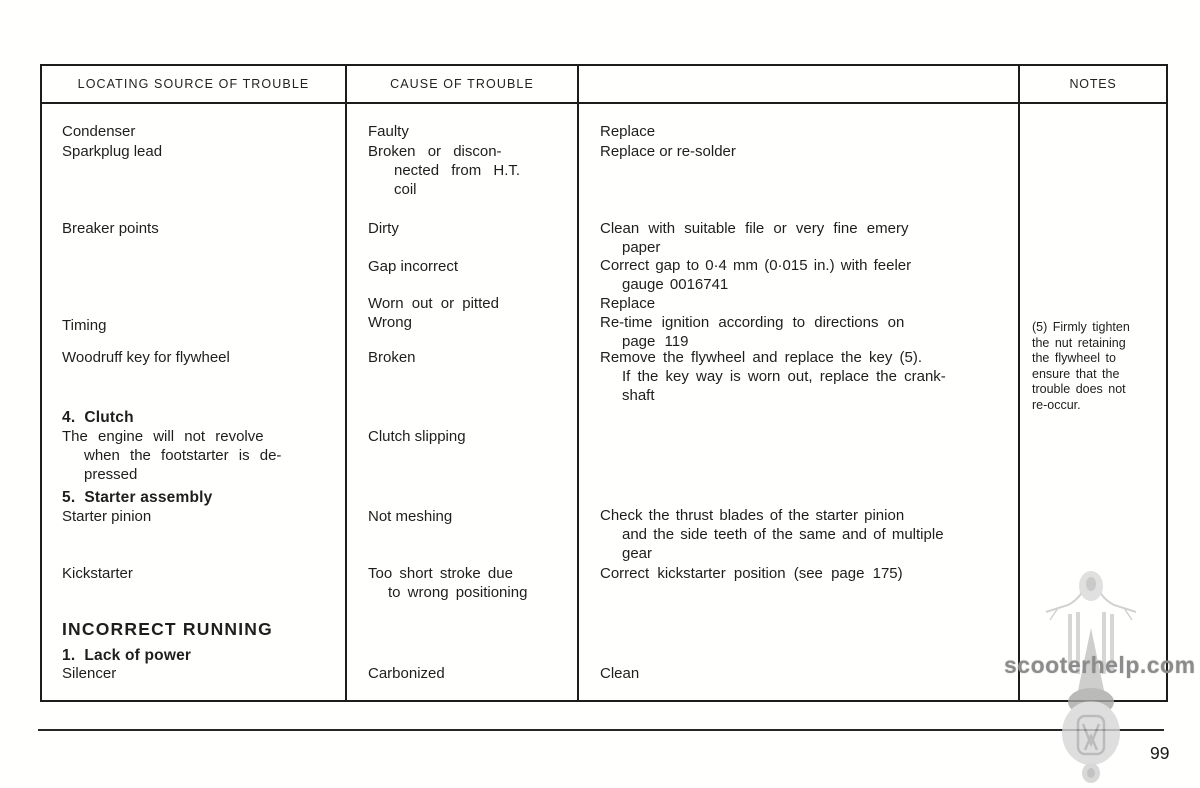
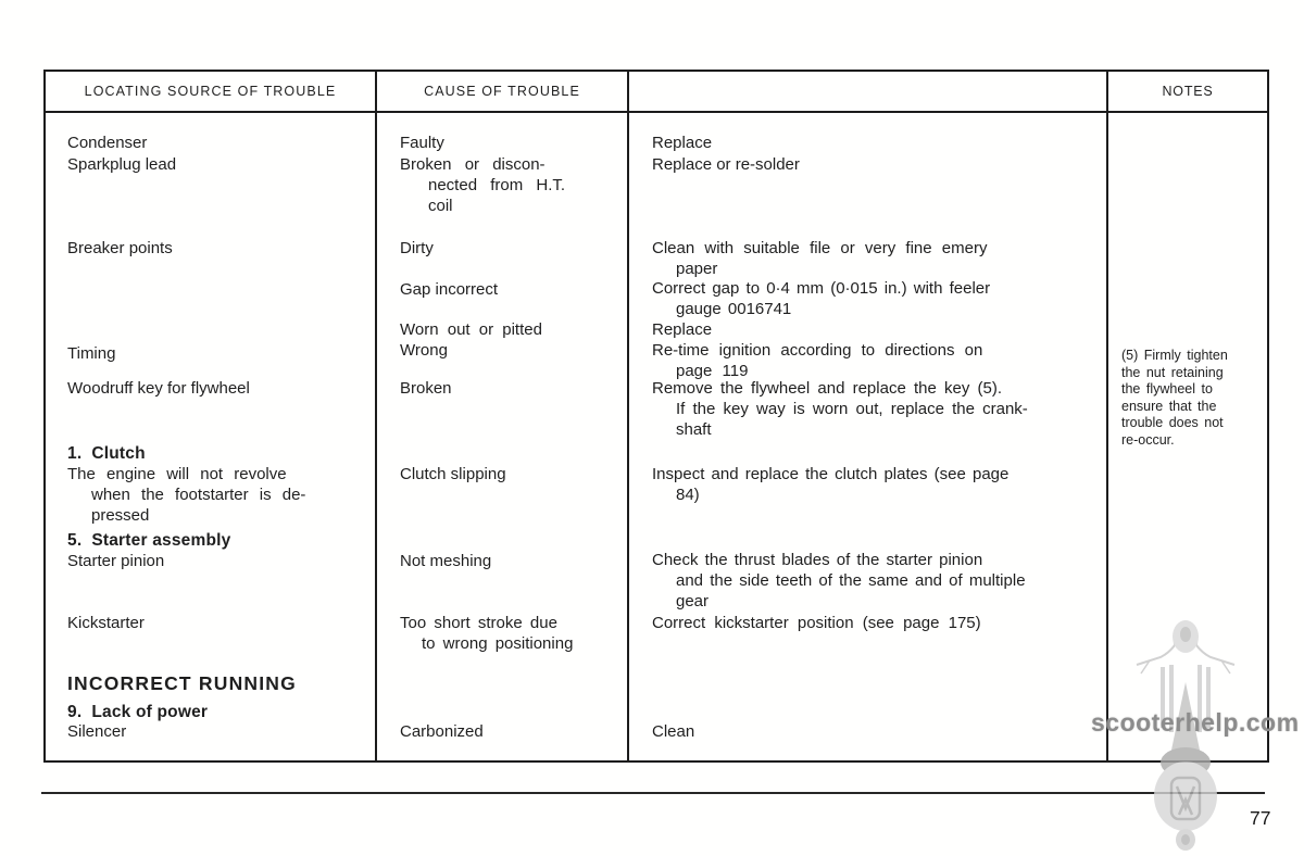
  LOCATING SOURCE OF TROUBLE
  CAUSE OF TROUBLE
  NOTES
  Condenser
  Sparkplug lead
  Breaker points
  Timing
  Woodruff key for flywheel
- 4. Clutch
+ 1. Clutch
  The engine will not revolve
  when the footstarter is de-
  pressed
  5. Starter assembly
  Starter pinion
  Kickstarter
  INCORRECT RUNNING
- 1. Lack of power
+ 9. Lack of power
  Silencer
  Faulty
  Broken or discon-
  nected from H.T.
  coil
  Dirty
  Gap incorrect
  Worn out or pitted
  Wrong
  Broken
  Clutch slipping
  Not meshing
  Too short stroke due
  to wrong positioning
  Carbonized
  Replace
  Replace or re-solder
  Clean with suitable file or very fine emery
  paper
  Correct gap to 0·4 mm (0·015 in.) with feeler
  gauge 0016741
  Replace
  Re-time ignition according to directions on
  page 119
  Remove the flywheel and replace the key (5).
  If the key way is worn out, replace the crank-
  shaft
+ Inspect and replace the clutch plates (see page
+ 84)
  Check the thrust blades of the starter pinion
  and the side teeth of the same and of multiple
  gear
  Correct kickstarter position (see page 175)
  Clean
  (5) Firmly tighten
  the nut retaining
  the flywheel to
  ensure that the
  trouble does not
  re-occur.
  scooterhelp.com
- 99
+ 77
